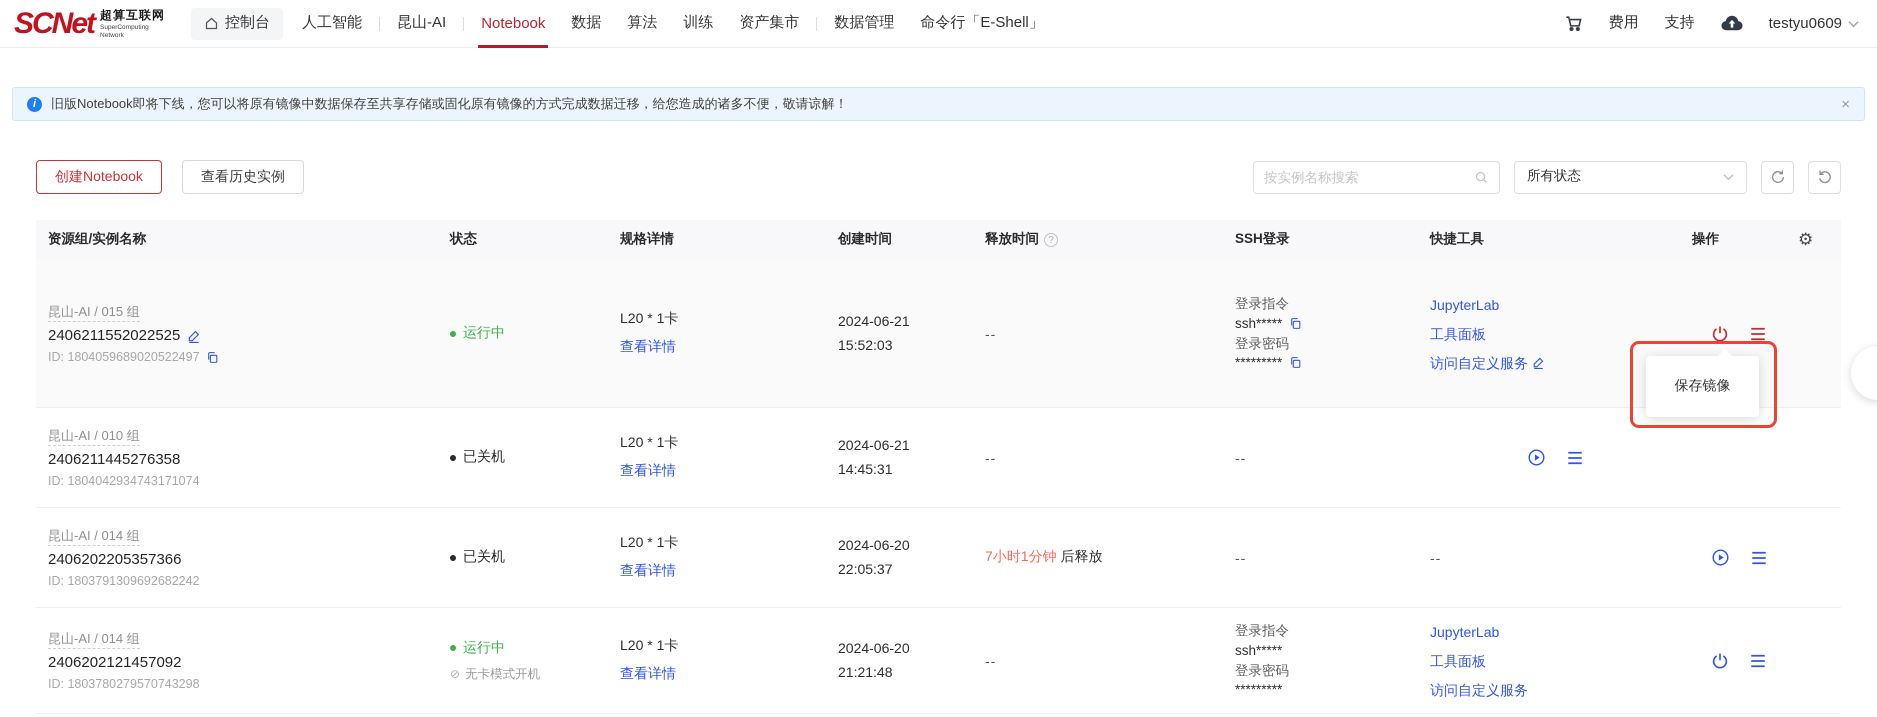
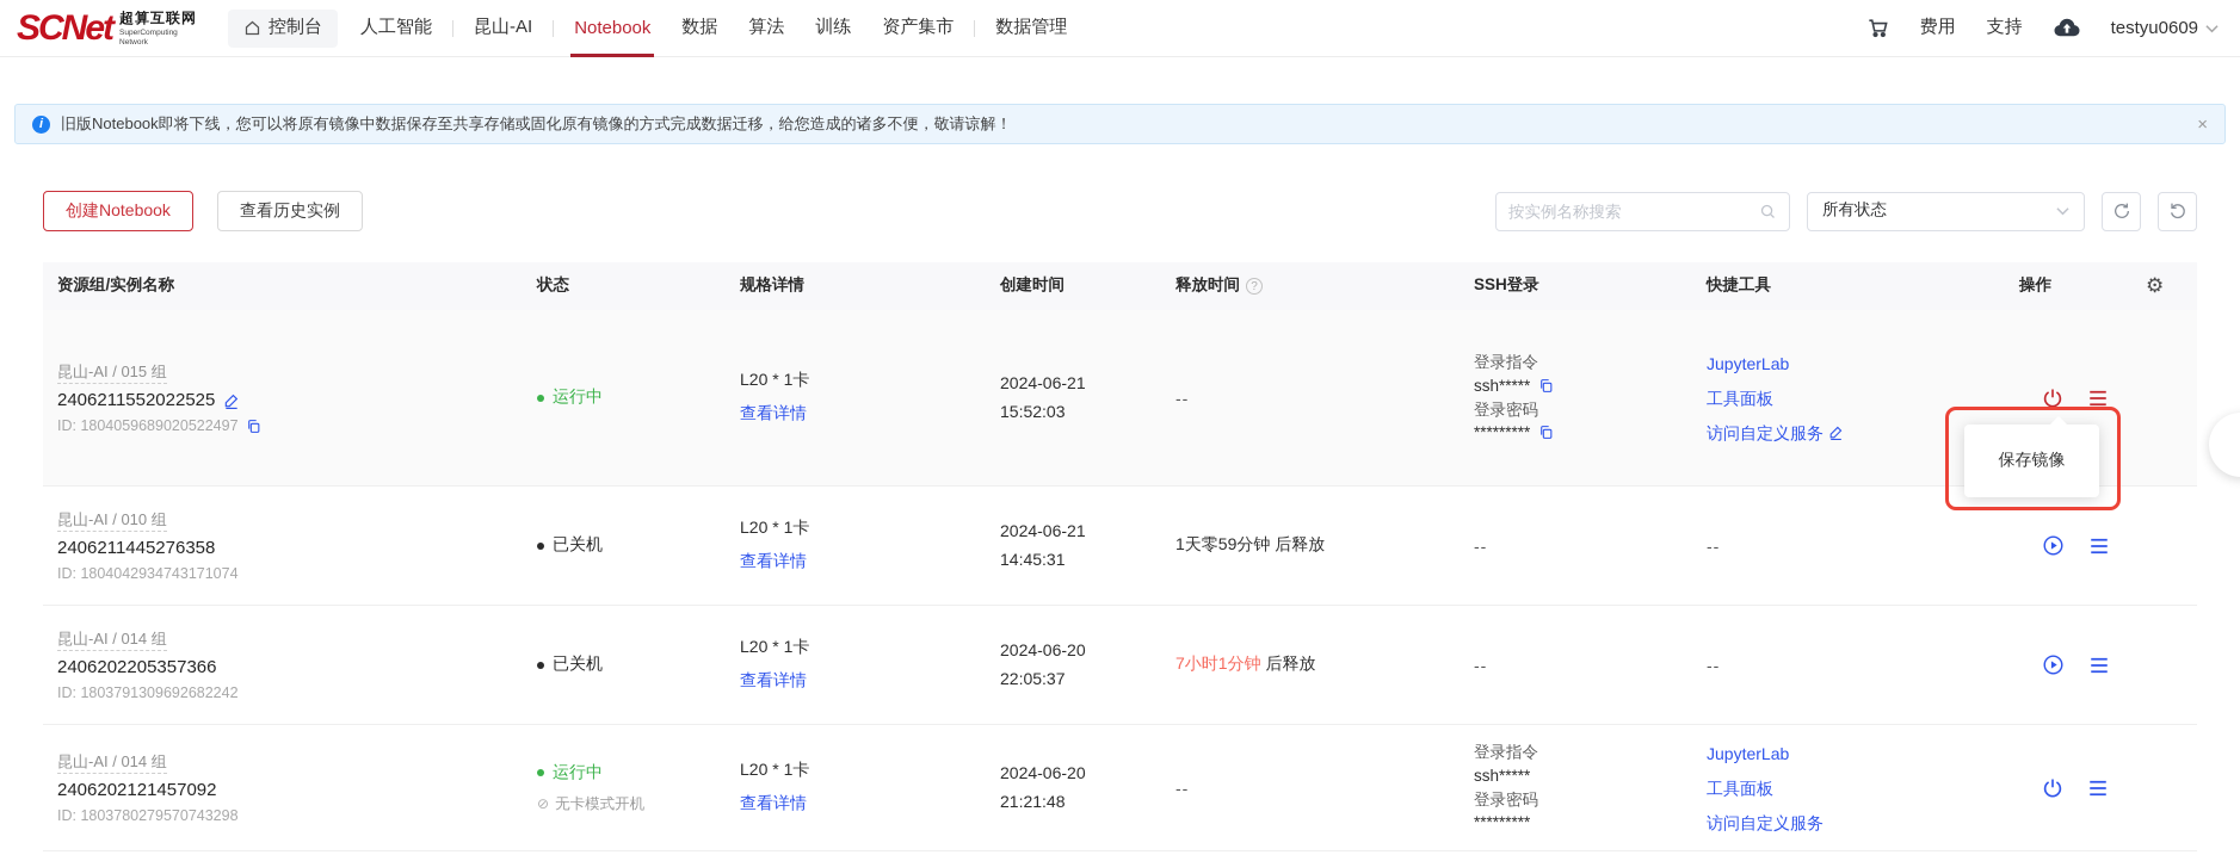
  SCNet
  超算互联网
  控制台
  人工智能
  昆山-AI
  Notebook
  数据
  算法
  训练
  资产集市
  数据管理
- 命令行「E-Shell」
  费用
  支持
  testyu0609
  i
  旧版Notebook即将下线，您可以将原有镜像中数据保存至共享存储或固化原有镜像的方式完成数据迁移，给您造成的诸多不便，敬请谅解！
  ×
  创建Notebook
  查看历史实例
  按实例名称搜索
  所有状态
  资源组/实例名称
  状态
  规格详情
  创建时间
  释放时间
  ?
  SSH登录
  快捷工具
  操作
  ⚙
  昆山-AI / 015 组
  2406211552022525
  ID: 1804059689020522497
  运行中
  L20 * 1卡
  查看详情
  2024-06-21
  15:52:03
  --
  登录指令
  ssh*****
  登录密码
  *********
  JupyterLab
  工具面板
  访问自定义服务
  昆山-AI / 010 组
  2406211445276358
  ID: 1804042934743171074
  已关机
  L20 * 1卡
  查看详情
  2024-06-21
  14:45:31
+ 1天零59分钟 后释放
  --
  --
  昆山-AI / 014 组
  2406202205357366
  ID: 1803791309692682242
  已关机
  L20 * 1卡
  查看详情
  2024-06-20
  22:05:37
  7小时1分钟 后释放
  --
  --
  昆山-AI / 014 组
  2406202121457092
  ID: 1803780279570743298
  运行中
  ⊘
  无卡模式开机
  L20 * 1卡
  查看详情
  2024-06-20
  21:21:48
  --
  登录指令
  ssh*****
  登录密码
  *********
  JupyterLab
  工具面板
  访问自定义服务
  保存镜像
